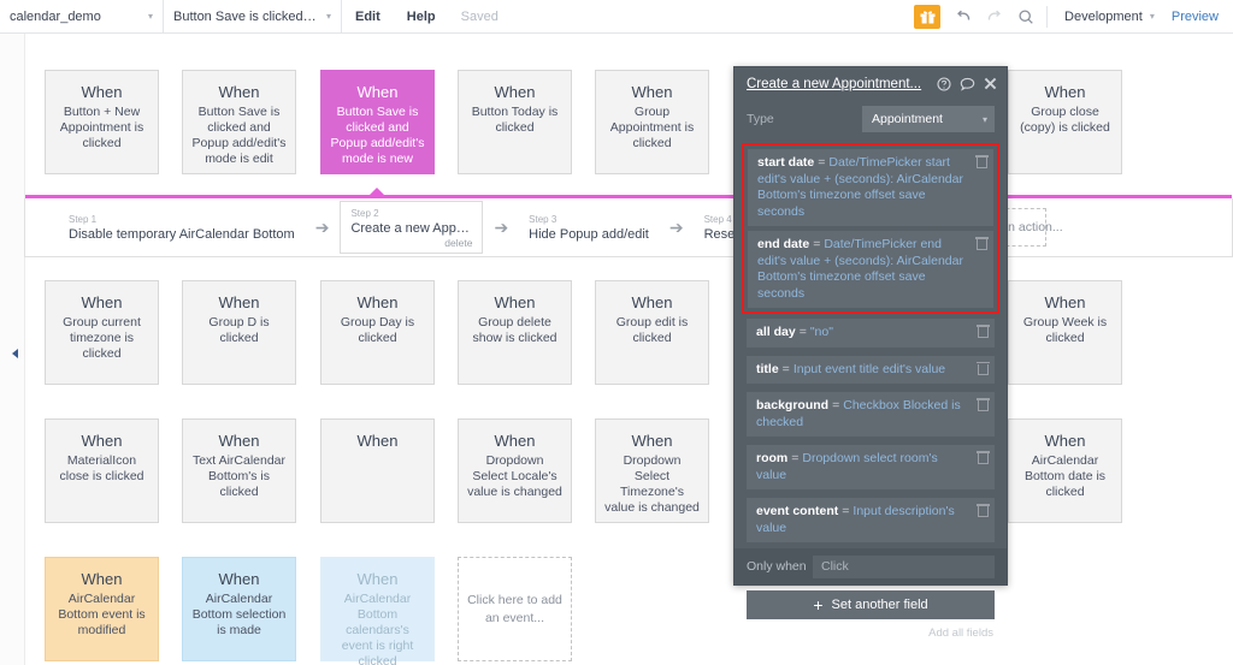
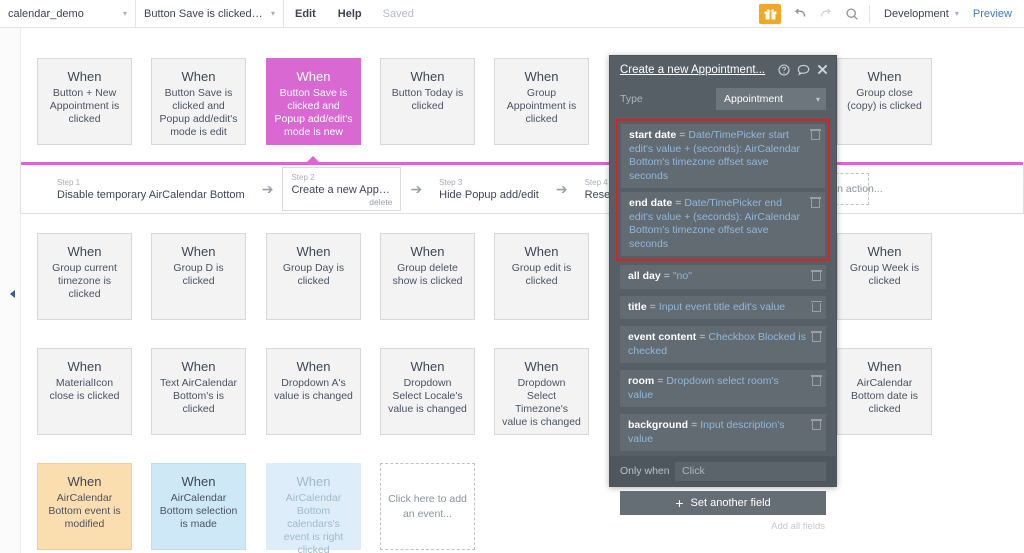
  calendar_demo
  ▾
  Button Save is clicked an
  ▾
  Edit
  Help
  Saved
  Development
  ▾
  Preview
  When
  Button + New Appointment is clicked
  When
  Button Save is clicked and Popup add/edit's mode is edit
  When
  Button Save is clicked and Popup add/edit's mode is new
  When
  Button Today is clicked
  When
  Group Appointment is clicked
  When
  Group close (copy) is clicked
  Step 1
  Disable temporary AirCalendar Bottom
  ➔
  Step 2
  delete
  ➔
  Step 3
  Hide Popup add/edit
  ➔
  Step 4
  When
  Group current timezone is clicked
  When
  Group D is clicked
  When
  Group Day is clicked
  When
  Group delete show is clicked
  When
  Group edit is clicked
  When
  Group Week is clicked
  When
  MaterialIcon close is clicked
  When
  Text AirCalendar Bottom's is clicked
  When
+ Dropdown A's value is changed
  When
  Dropdown Select Locale's value is changed
  When
  Dropdown Select Timezone's value is changed
  When
  AirCalendar Bottom date is clicked
  When
  AirCalendar Bottom event is modified
  When
  AirCalendar Bottom selection is made
  When
  AirCalendar Bottom calendars's event is right clicked
  Click here to add an event...
  Create a new Appointment...
  Type
  Appointment
  ▾
  start date = Date/TimePicker start edit's value + (seconds): AirCalendar Bottom's timezone offset save seconds
  end date = Date/TimePicker end edit's value + (seconds): AirCalendar Bottom's timezone offset save seconds
  all day = "no"
  title = Input event title edit's value
- background = Checkbox Blocked is checked
+ event content = Checkbox Blocked is checked
  room = Dropdown select room's value
- event content = Input description's value
+ background = Input description's value
  +
  Set another field
  Add all fields
  Only when
  Click
